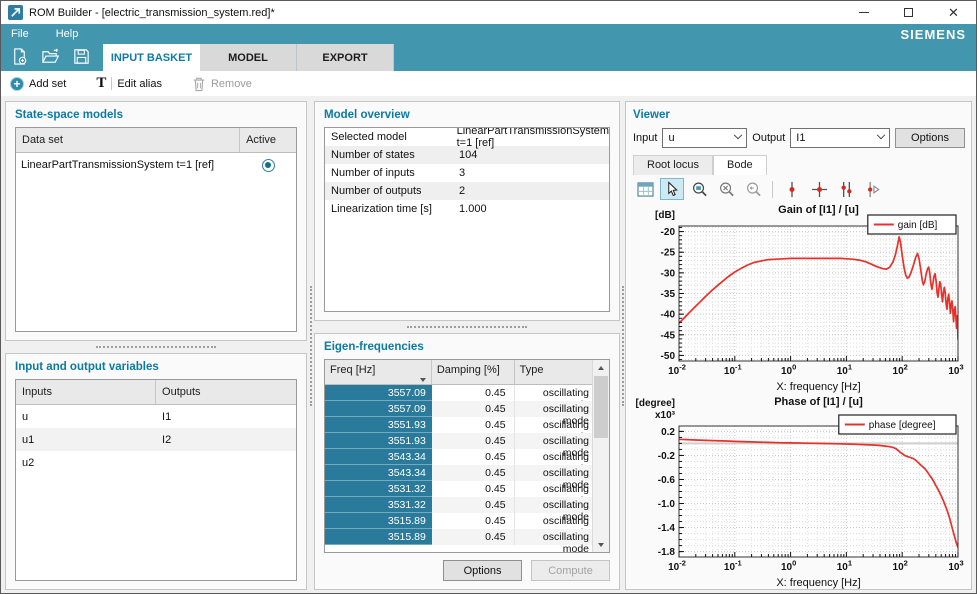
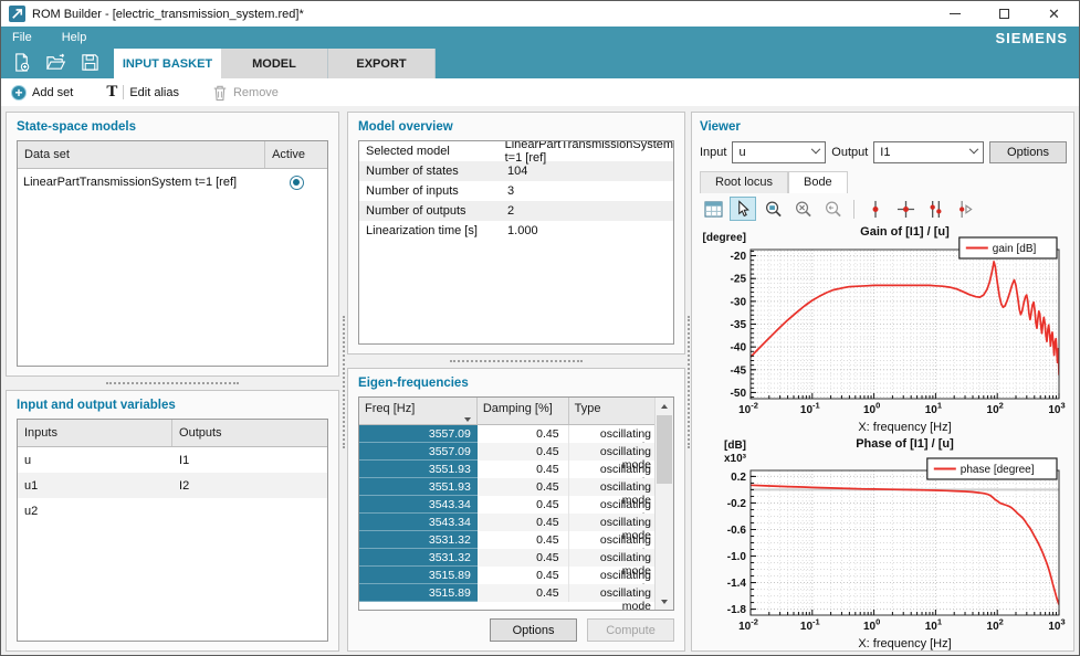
  ROM Builder - [electric_transmission_system.red]*
  ✕
  File
  Help
  SIEMENS
  INPUT BASKET
  MODEL
  EXPORT
  +
  Add set
  T
  Edit alias
  Remove
  State-space models
  Data set
  Active
  LinearPartTransmissionSystem t=1 [ref]
  Input and output variables
  Inputs
  Outputs
  u
  I1
  u1
  I2
  u2
  Model overview
  Selected model
  LinearPartTransmissionSystem t=1 [ref]
  Number of states
  104
  Number of inputs
  3
  Number of outputs
  2
  Linearization time [s]
  1.000
  Eigen-frequencies
  Freq [Hz]
  Damping [%]
  Type
  3557.09
  0.45
  oscillating
  3557.09
  0.45
  oscillating mode
  3551.93
  0.45
  oscillating
  3551.93
  0.45
  oscillating mode
  3543.34
  0.45
  oscillating
  3543.34
  0.45
  oscillating mode
  3531.32
  0.45
  oscillating
  3531.32
  0.45
  oscillating mode
  3515.89
  0.45
  oscillating
  3515.89
  0.45
  oscillating mode
  Options
  Compute
  Viewer
  Input
  u
  Output
  I1
  Options
  Root locus
  Bode
  10-2
  10-1
  100
  101
  102
  103
  -20
  -25
  -30
  -35
  -40
  -45
  -50
  Gain of [I1] / [u]
- [dB]
+ [degree]
  X: frequency [Hz]
  gain [dB]
  10-2
  10-1
  100
  101
  102
  103
  0.2
  -0.2
  -0.6
  -1.0
  -1.4
  -1.8
  Phase of [I1] / [u]
- [degree]
+ [dB]
  x10³
  X: frequency [Hz]
  phase [degree]
